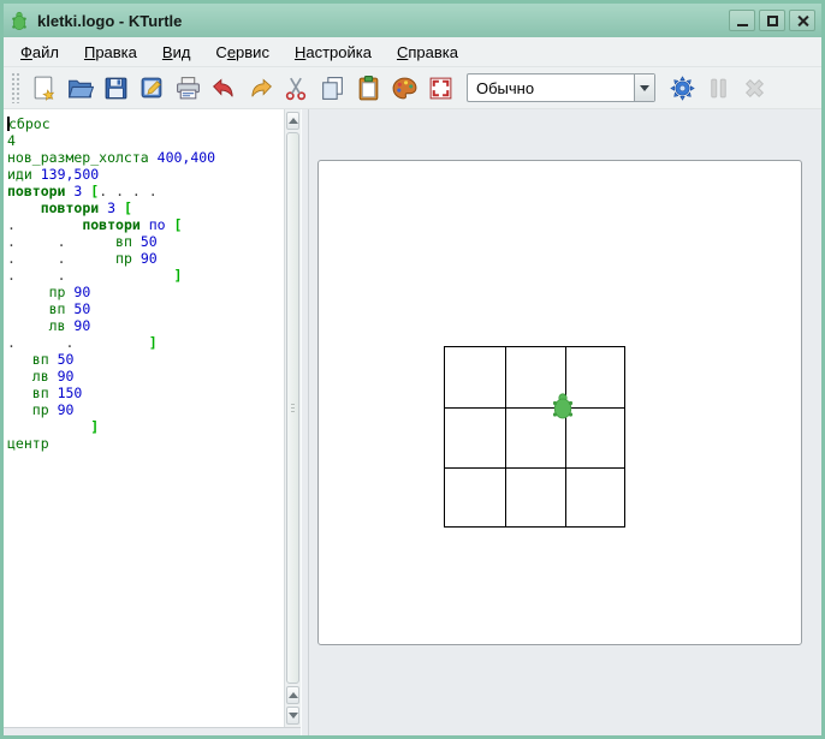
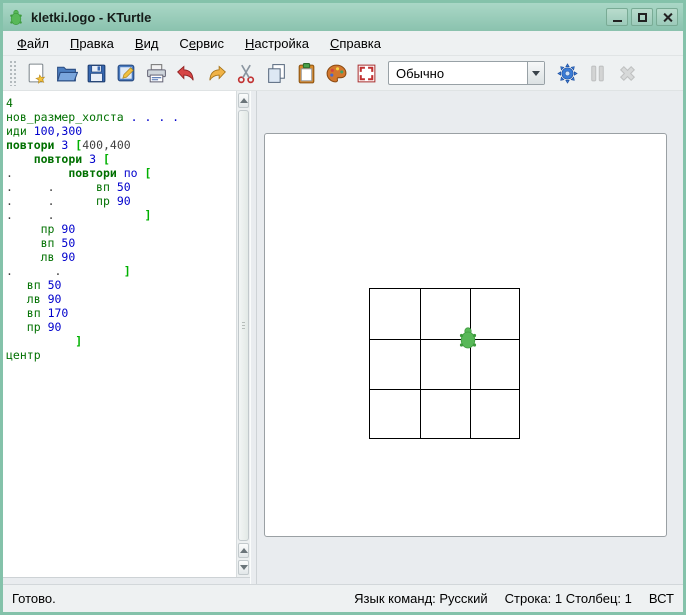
  kletki.logo - KTurtle
  Файл
  Правка
  Вид
  Сервис
  Настройка
  Справка
  Обычно
- сброс
  4
- нов_размер_холста 400,400
+ нов_размер_холста . . . .
- иди 139,500
+ иди 100,300
- повтори 3 [. . . .
+ повтори 3 [400,400
  повтори 3 [
  . повтори по [
  . . вп 50
  . . пр 90
  . . ]
  пр 90
  вп 50
  лв 90
  . . ]
  вп 50
  лв 90
- вп 150
+ вп 170
  пр 90
  ]
  центр
+ Готово.
+ Язык команд: Русский
+ Строка: 1 Столбец: 1
+ ВСТ
